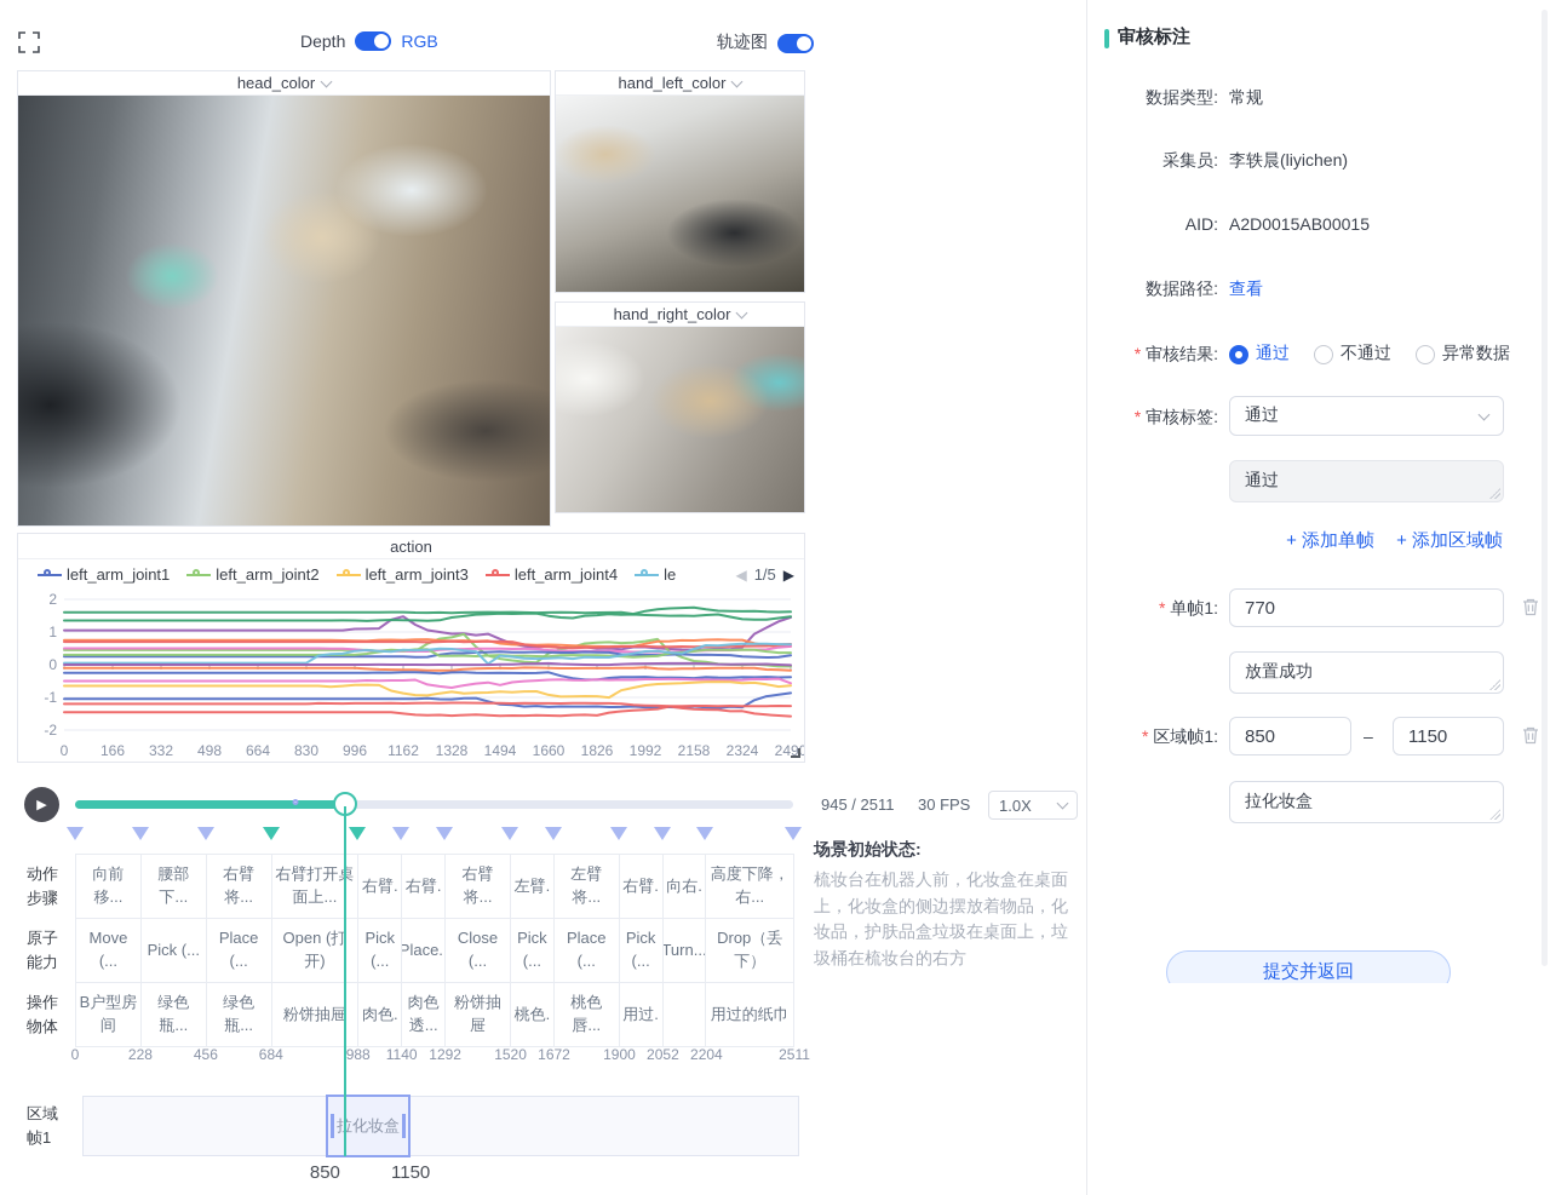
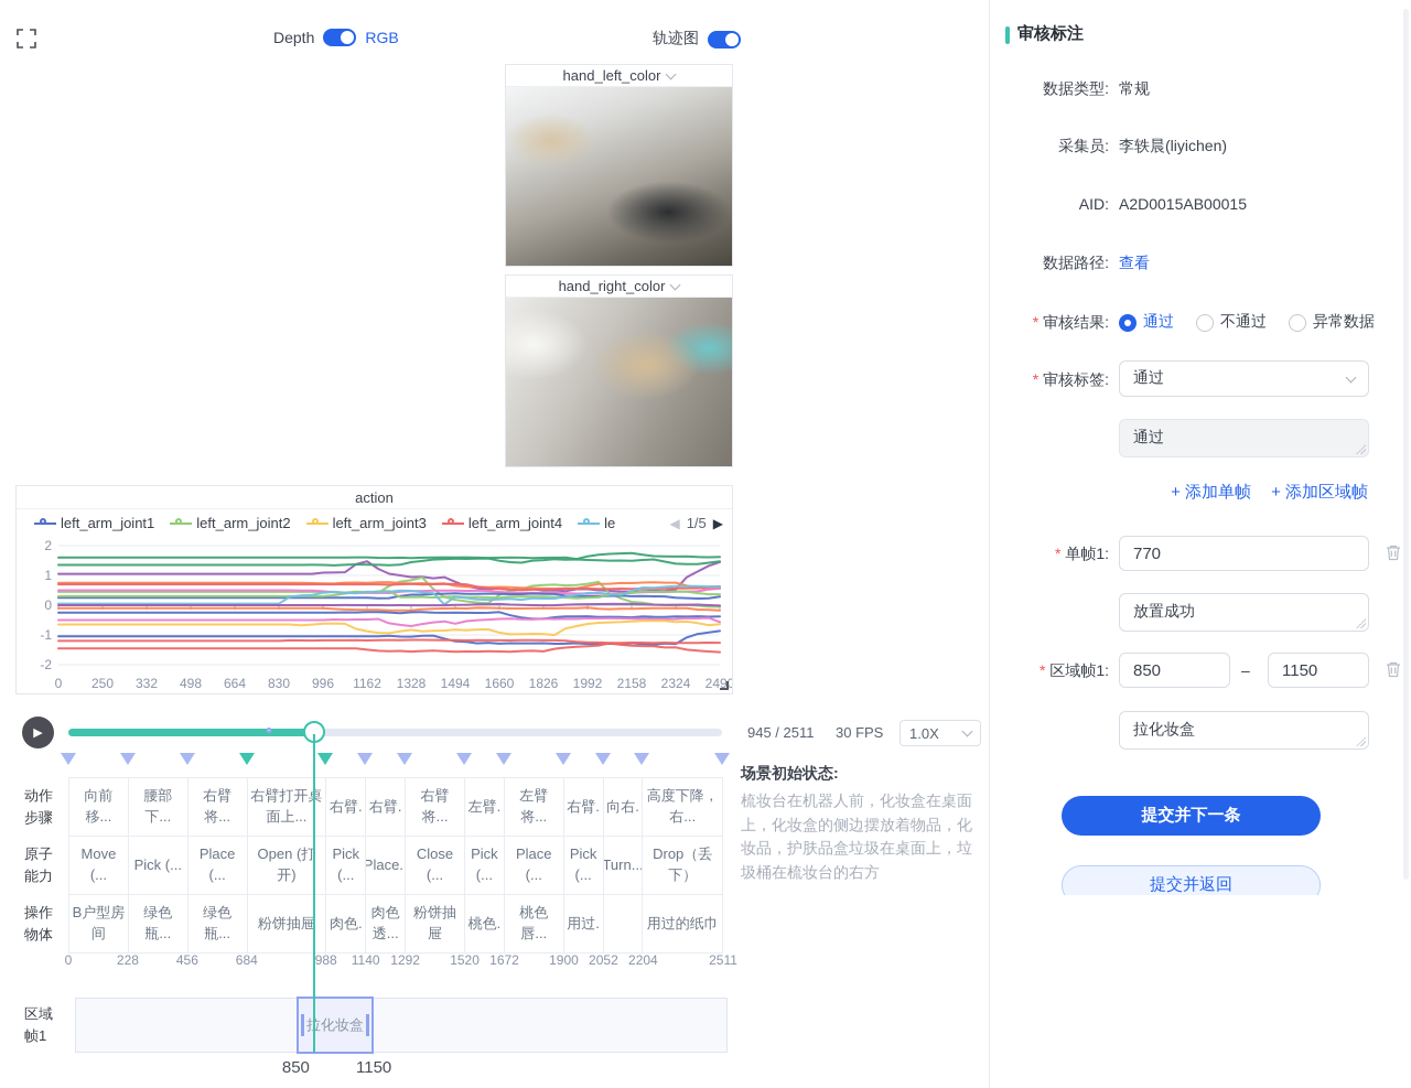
  Depth
  RGB
  轨迹图
- head_color
  hand_left_color
  hand_right_color
  action
  left_arm_joint1
  left_arm_joint2
  left_arm_joint3
  left_arm_joint4
  le
  ◀
  1/5
  ▶
  2
  1
  0
  -1
  -2
  0
- 166
+ 250
  332
  498
  664
  830
  996
  1162
  1328
  1494
  1660
  1826
  1992
  2158
  2324
  2490
  ▶
  945 / 2511
  30 FPS
  1.0X
  动作步骤
  原子能力
  操作物体
  向前移...
  腰部下...
  右臂将...
  右臂打开面上...
  右臂.
  右臂.
  右臂将...
  左臂.
  左臂将...
  右臂.
  向右.
  高度下降，右...
  Move (...
  Pick (...
  Place (...
  Open (打开)
  Pick (...
  Place.
  Close (...
  Pick (...
  Place (...
  Pick (...
  Turn...
  Drop（丢下）
  B户型房间
  绿色瓶...
  绿色瓶...
  粉饼抽屉
  肉色.
  肉色透...
  粉饼抽屉
  桃色.
  桃色唇...
  用过.
  用过的纸巾
  0
  228
  456
  684
  988
  1140
  1292
  1520
  1672
  1900
  2052
  2204
  2511
  区域帧1
  化妆盒
  850
  1150
  场景初始状态:
  梳妆台在机器人前，化妆盒在桌面上，化妆盒的侧边摆放着物品，化妆品，护肤品盒垃圾在桌面上，垃圾桶在梳妆台的右方
  审核标注
  数据类型:
  常规
  采集员:
  李轶晨(liyichen)
  AID:
  A2D0015AB00015
  数据路径:
  查看
  审核结果:
  通过
  不通过
  异常数据
  审核标签:
  通过
  通过
  + 添加单帧
  + 添加区域帧
  单帧1:
  770
  放置成功
  区域帧1:
  850
  –
  1150
  拉化妆盒
+ 提交并下一条
  提交并返回
